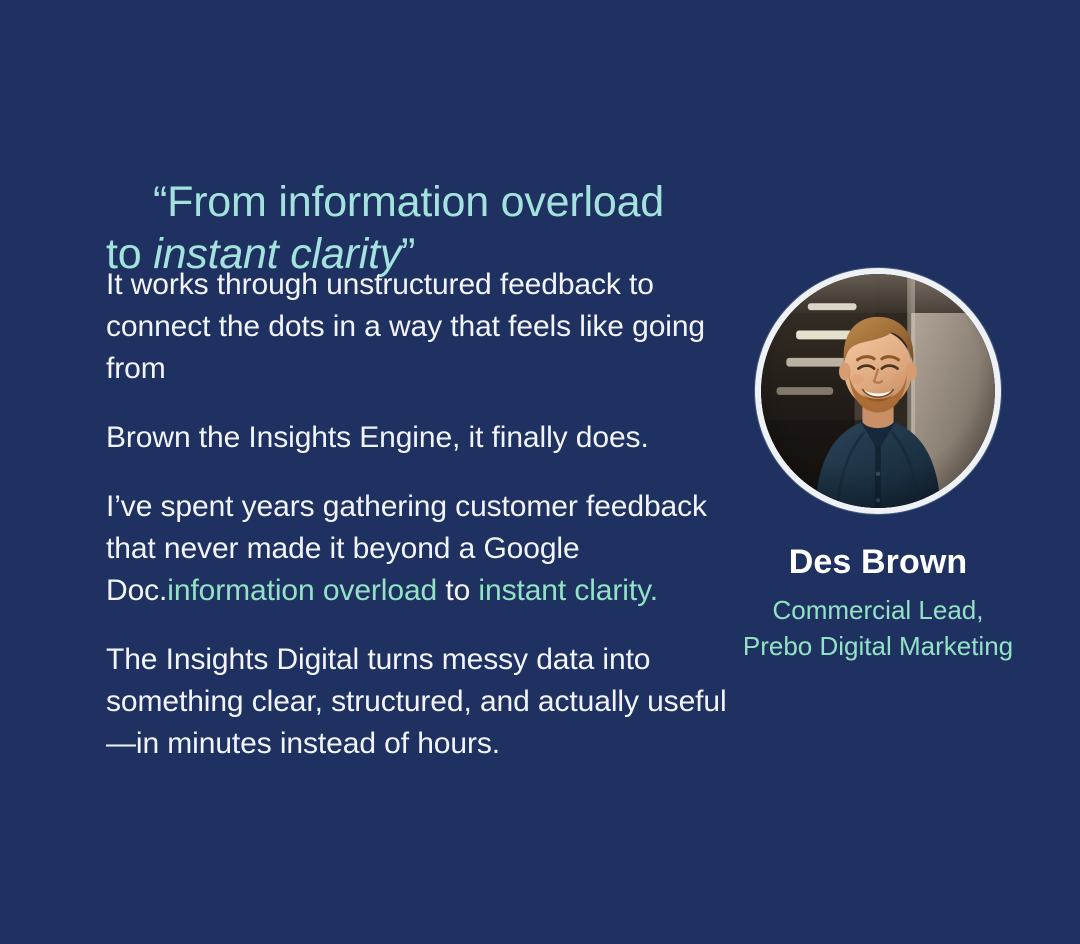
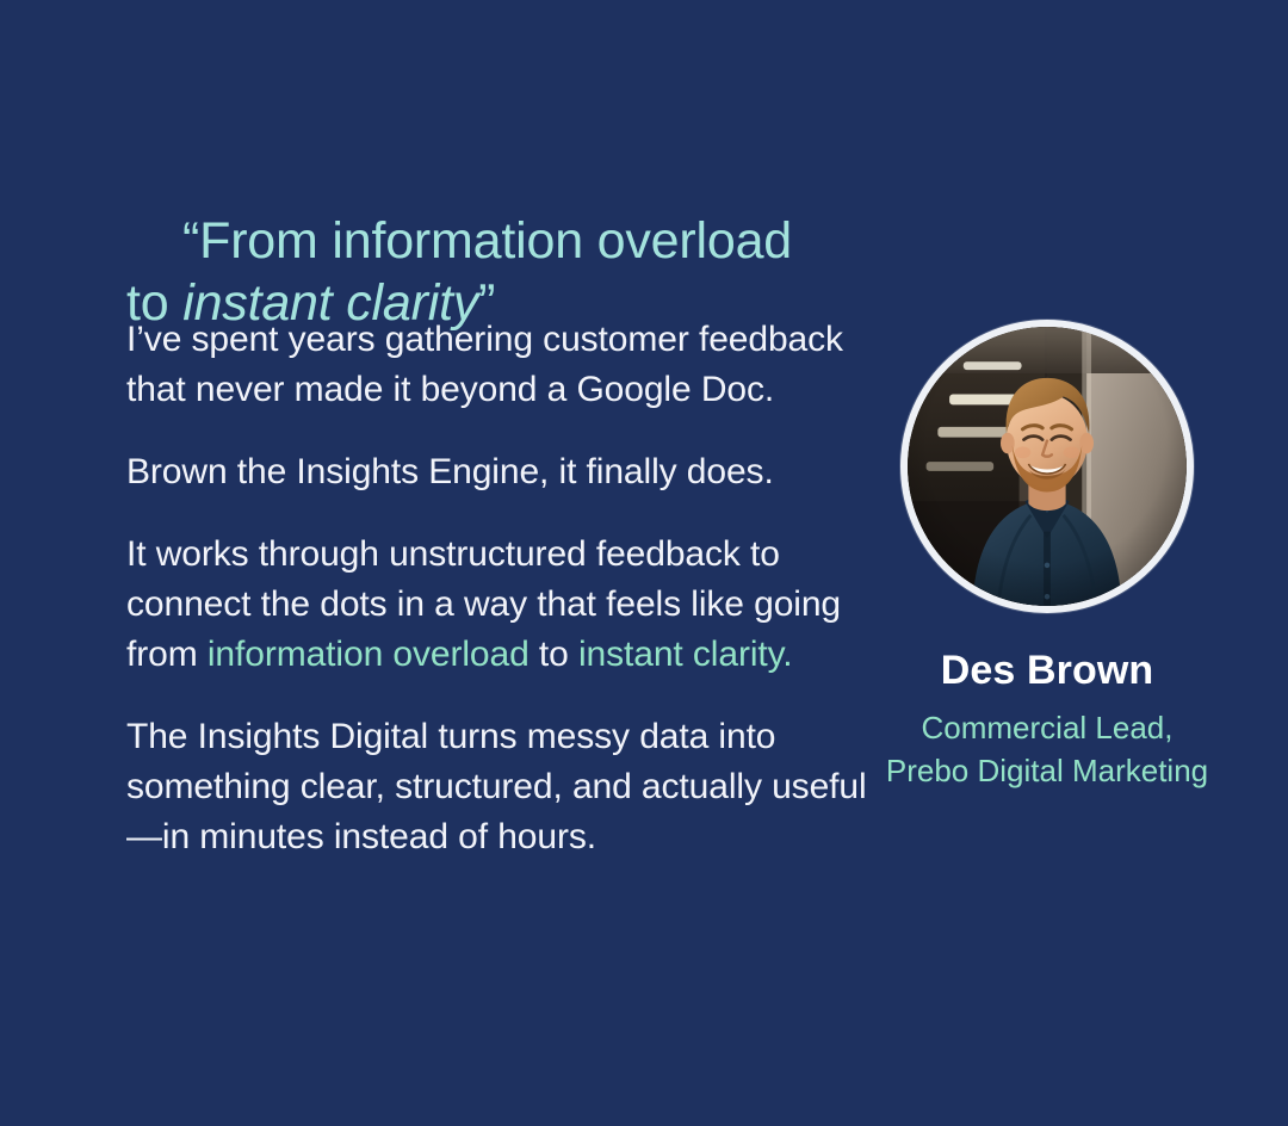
  “From information overload
  to instant clarity”
- It works through unstructured feedback to connect the dots in a way that feels like going from
+ I’ve spent years gathering customer feedback that never made it beyond a Google Doc.
  Brown the Insights Engine, it finally does.
- I’ve spent years gathering customer feedback that never made it beyond a Google Doc.information overload to instant clarity.
+ It works through unstructured feedback to connect the dots in a way that feels like going from information overload to instant clarity.
  The Insights Digital turns messy data into something clear, structured, and actually useful—in minutes instead of hours.
  Des Brown
  Commercial Lead,
  Prebo Digital Marketing
